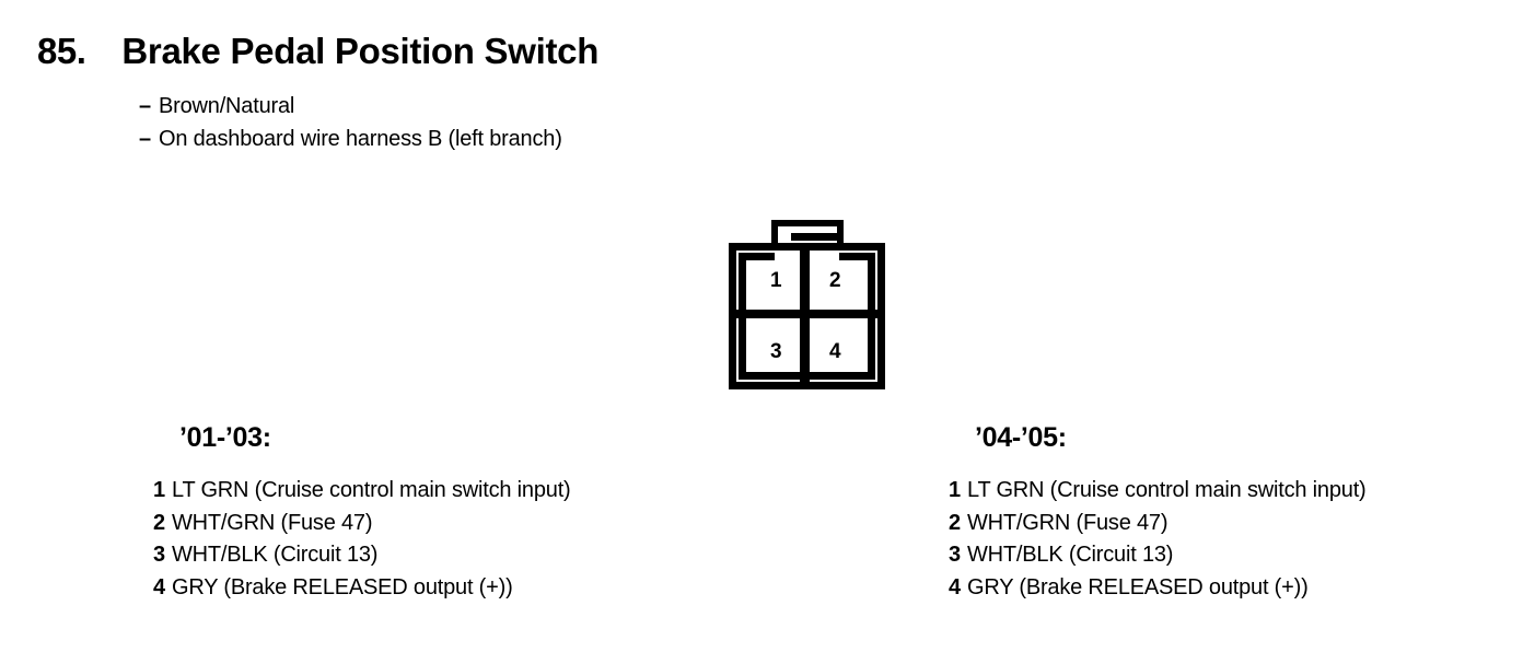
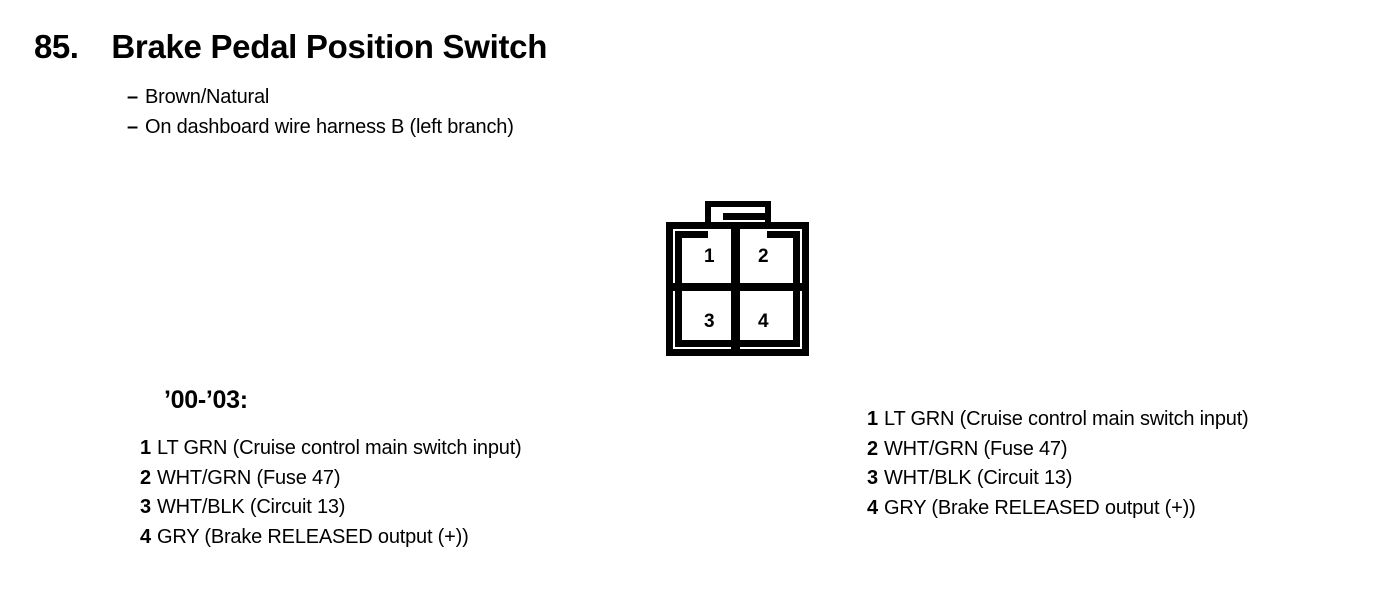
  85.
  Brake Pedal Position Switch
  – Brown/Natural
  – On dashboard wire harness B (left branch)
  1
  2
  3
  4
- ’01-’03:
+ ’00-’03:
  1 LT GRN (Cruise control main switch input)
  2 WHT/GRN (Fuse 47)
  3 WHT/BLK (Circuit 13)
  4 GRY (Brake RELEASED output (+))
- ’04-’05:
  1 LT GRN (Cruise control main switch input)
  2 WHT/GRN (Fuse 47)
  3 WHT/BLK (Circuit 13)
  4 GRY (Brake RELEASED output (+))
